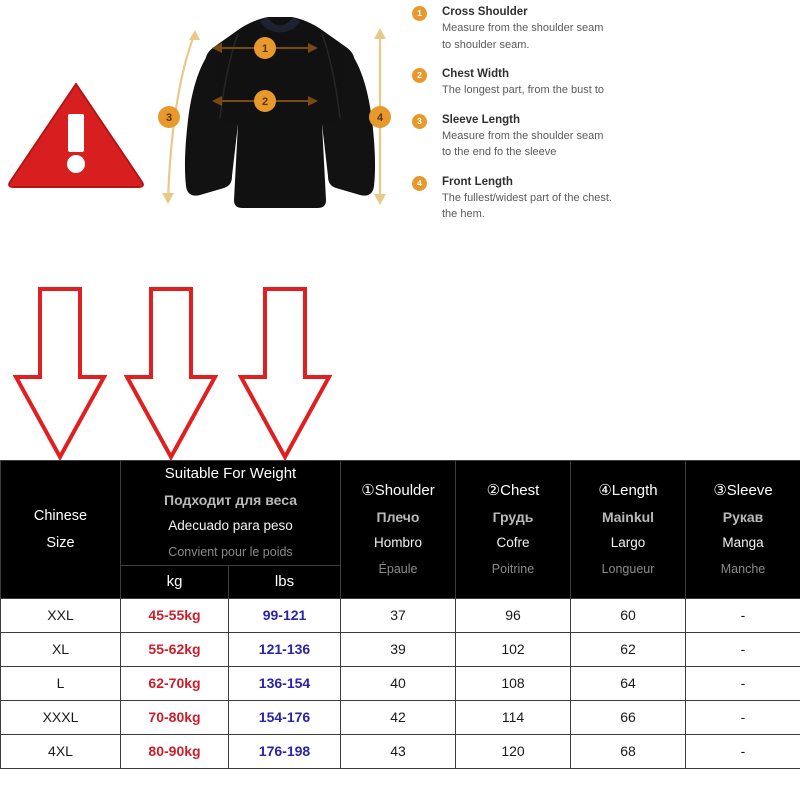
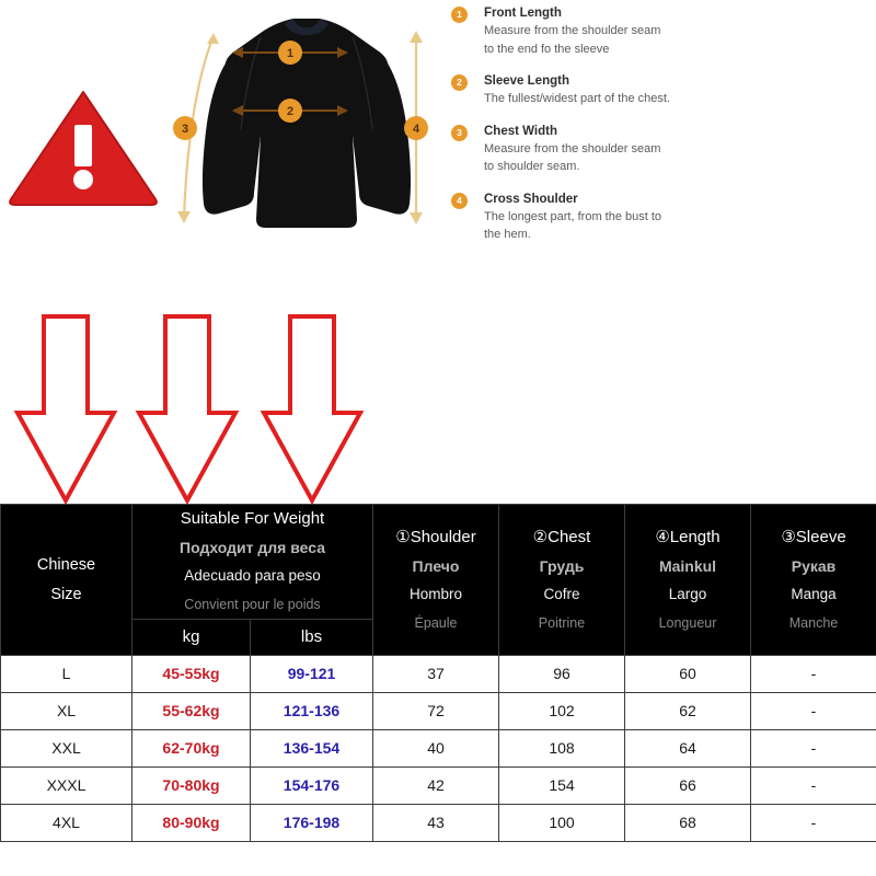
  1
  2
  3
  4
  1
- Cross Shoulder
+ Front Length
  Measure from the shoulder seam
- to shoulder seam.
+ to the end fo the sleeve
  2
- Chest Width
+ Sleeve Length
- The longest part, from the bust to
+ The fullest/widest part of the chest.
  3
- Sleeve Length
+ Chest Width
  Measure from the shoulder seam
- to the end fo the sleeve
+ to shoulder seam.
  4
- Front Length
+ Cross Shoulder
- The fullest/widest part of the chest.
+ The longest part, from the bust to
  the hem.
  Chinese Size	Suitable For Weight Подходит для веса Adecuado para peso Convient pour le poids	①Shoulder Плечо Hombro Épaule	②Chest Грудь Cofre Poitrine	④Length Mainkul Largo Longueur	③Sleeve Рукав Manga Manche
  kg	lbs
- XXL	45-55kg	99-121	37	96	60	-
+ L	45-55kg	99-121	37	96	60	-
- XL	55-62kg	121-136	39	102	62	-
+ XL	55-62kg	121-136	72	102	62	-
- L	62-70kg	136-154	40	108	64	-
+ XXL	62-70kg	136-154	40	108	64	-
- XXXL	70-80kg	154-176	42	114	66	-
+ XXXL	70-80kg	154-176	42	154	66	-
- 4XL	80-90kg	176-198	43	120	68	-
+ 4XL	80-90kg	176-198	43	100	68	-
